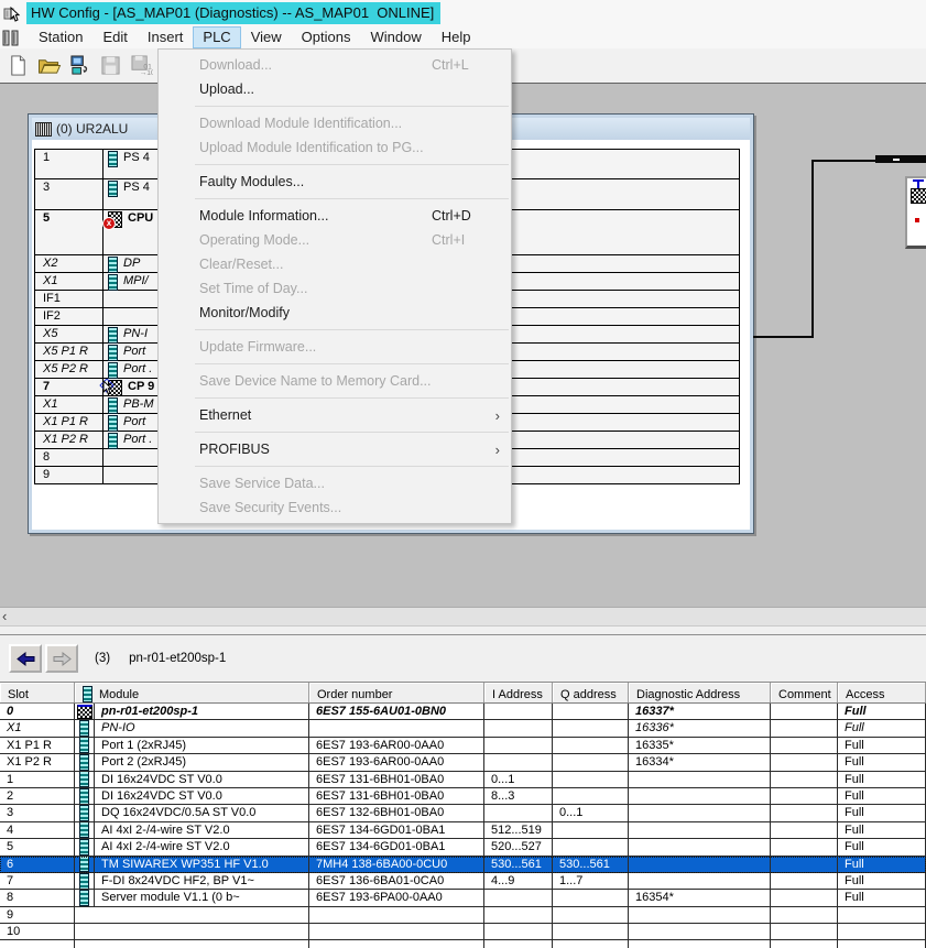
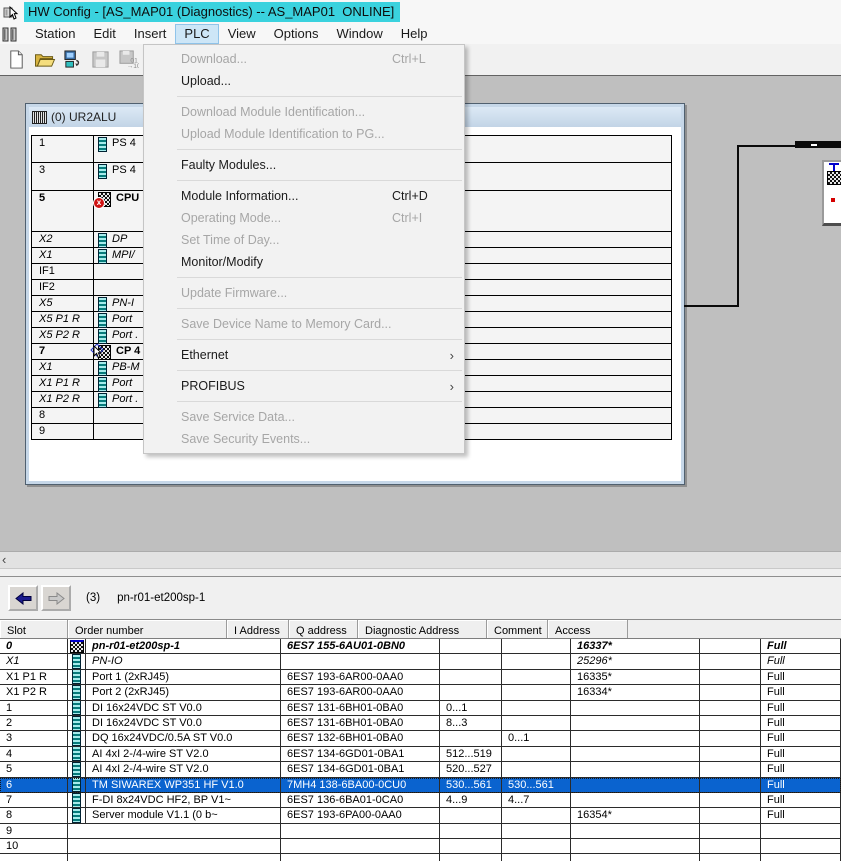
  HW Config - [AS_MAP01 (Diagnostics) -- AS_MAP01 ONLINE]
  Station
  Edit
  Insert
  PLC
  View
  Options
  Window
  Help
  (0) UR2ALU
  1
  PS 4
  3
  PS 4
  5
  x
  CPU
  X2
  DP
  X1
  MPI/
  IF1
  IF2
  X5
  PN-I
  X5 P1 R
  Port
  X5 P2 R
  Port .
  7
- CP 9
+ CP 4
  X1
  PB-M
  X1 P1 R
  Port
  X1 P2 R
  Port .
  8
  9
  ‹
  (3)
  pn-r01-et200sp-1
  Slot
- Module
  Order number
  I Address
  Q address
  Diagnostic Address
  Comment
  Access
  0
  pn-r01-et200sp-1
  6ES7 155-6AU01-0BN0
  16337*
  Full
  X1
  PN-IO
- 16336*
+ 25296*
  Full
  X1 P1 R
  Port 1 (2xRJ45)
  6ES7 193-6AR00-0AA0
  16335*
  Full
  X1 P2 R
  Port 2 (2xRJ45)
  6ES7 193-6AR00-0AA0
  16334*
  Full
  1
  DI 16x24VDC ST V0.0
  6ES7 131-6BH01-0BA0
  0...1
  Full
  2
  DI 16x24VDC ST V0.0
  6ES7 131-6BH01-0BA0
  8...3
  Full
  3
  DQ 16x24VDC/0.5A ST V0.0
  6ES7 132-6BH01-0BA0
  0...1
  Full
  4
  AI 4xI 2-/4-wire ST V2.0
  6ES7 134-6GD01-0BA1
  512...519
  Full
  5
  AI 4xI 2-/4-wire ST V2.0
  6ES7 134-6GD01-0BA1
  520...527
  Full
  6
  TM SIWAREX WP351 HF V1.0
  7MH4 138-6BA00-0CU0
  530...561
  530...561
  Full
  7
  F-DI 8x24VDC HF2, BP V1~
  6ES7 136-6BA01-0CA0
  4...9
- 1...7
+ 4...7
  Full
  8
  Server module V1.1 (0 b~
  6ES7 193-6PA00-0AA0
  16354*
  Full
  9
  10
  Download...
  Ctrl+L
  Upload...
  Download Module Identification...
  Upload Module Identification to PG...
  Faulty Modules...
  Module Information...
  Ctrl+D
  Operating Mode...
  Ctrl+I
- Clear/Reset...
  Set Time of Day...
  Monitor/Modify
  Update Firmware...
  Save Device Name to Memory Card...
  Ethernet
  ›
  PROFIBUS
  ›
  Save Service Data...
  Save Security Events...
